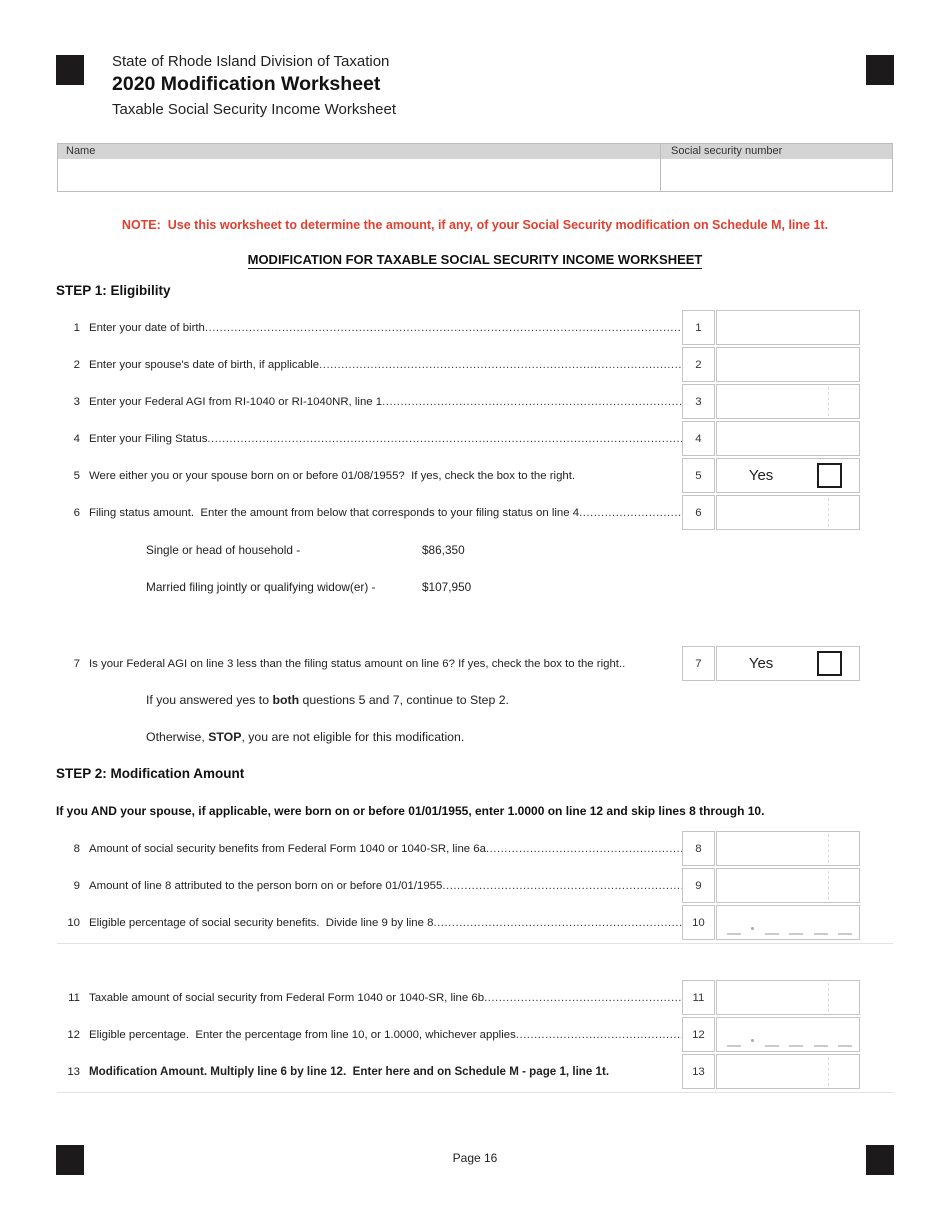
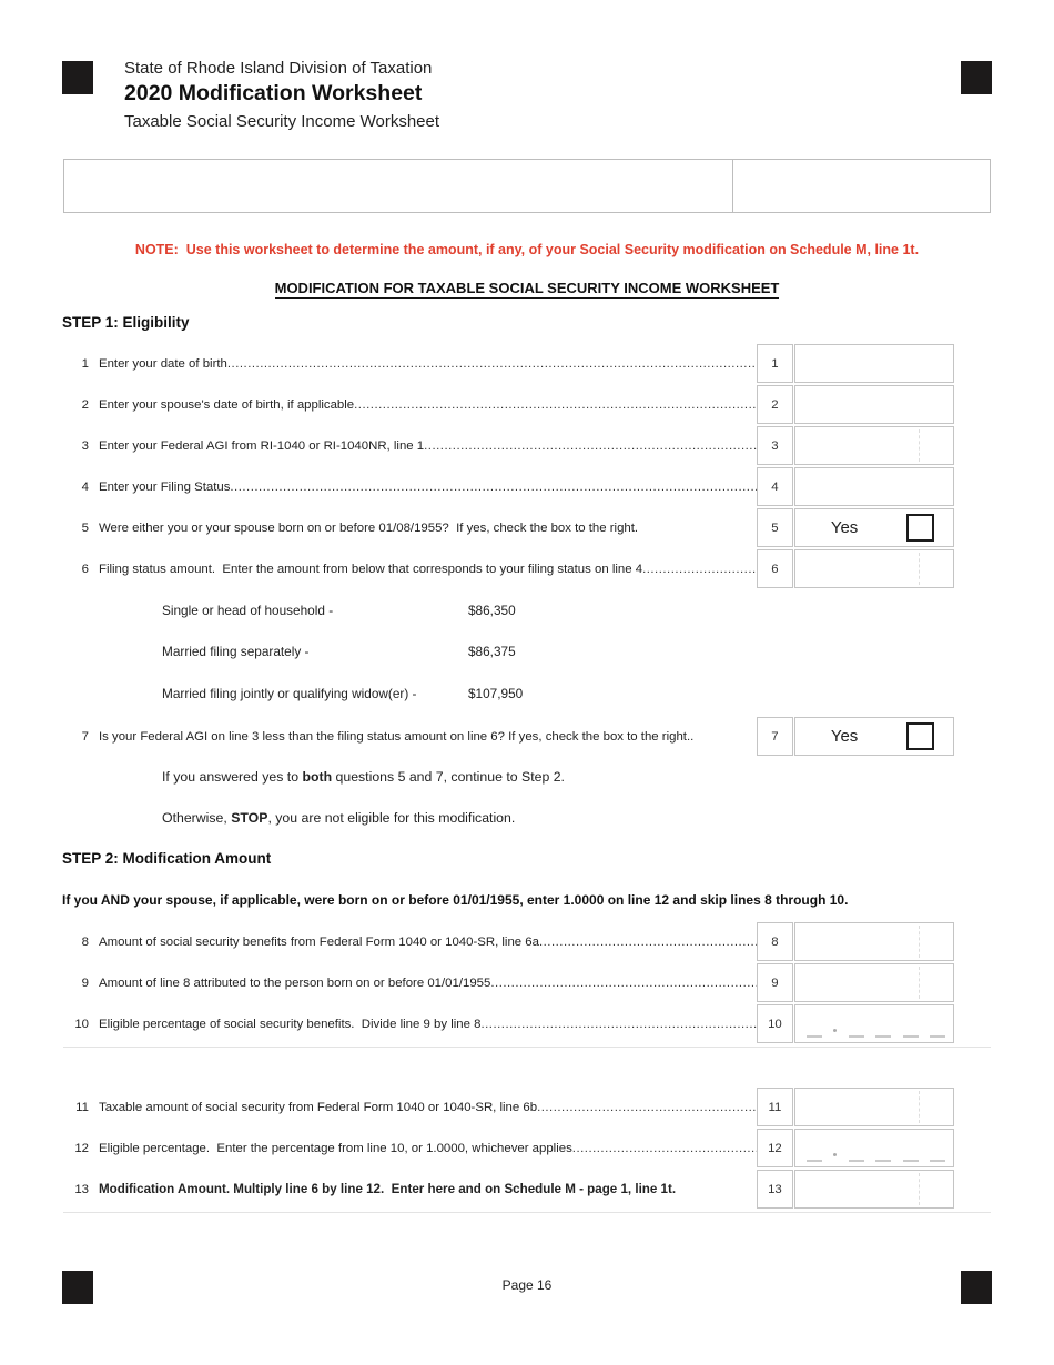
  State of Rhode Island Division of Taxation
  2020 Modification Worksheet
  Taxable Social Security Income Worksheet
- Name
- Social security number
  NOTE: Use this worksheet to determine the amount, if any, of your Social Security modification on Schedule M, line 1t.
  MODIFICATION FOR TAXABLE SOCIAL SECURITY INCOME WORKSHEET
  STEP 1: Eligibility
  1
  Enter your date of birth
  1
  2
  Enter your spouse's date of birth, if applicable
  2
  3
  Enter your Federal AGI from RI-1040 or RI-1040NR, line 1
  3
  4
  Enter your Filing Status
  4
  5
  Were either you or your spouse born on or before 01/08/1955? If yes, check the box to the right.
  5
  Yes
  6
  Filing status amount. Enter the amount from below that corresponds to your filing status on line 4
  6
  Single or head of household -
  $86,350
+ Married filing separately -
+ $86,375
  Married filing jointly or qualifying widow(er) -
  $107,950
  7
  Is your Federal AGI on line 3 less than the filing status amount on line 6? If yes, check the box to the right..
  7
  Yes
  If you answered yes to
  both
  questions 5 and 7, continue to Step 2.
  Otherwise,
  STOP
  , you are not eligible for this modification.
  STEP 2: Modification Amount
  If you AND your spouse, if applicable, were born on or before 01/01/1955, enter 1.0000 on line 12 and skip lines 8 through 10.
  8
  Amount of social security benefits from Federal Form 1040 or 1040-SR, line 6a
  8
  9
  Amount of line 8 attributed to the person born on or before 01/01/1955
  9
  10
  Eligible percentage of social security benefits. Divide line 9 by line 8
  10
  11
  Taxable amount of social security from Federal Form 1040 or 1040-SR, line 6b
  11
  12
  Eligible percentage. Enter the percentage from line 10, or 1.0000, whichever applies
  12
  13
  Modification Amount. Multiply line 6 by line 12. Enter here and on Schedule M - page 1, line 1t.
  13
  Page 16
